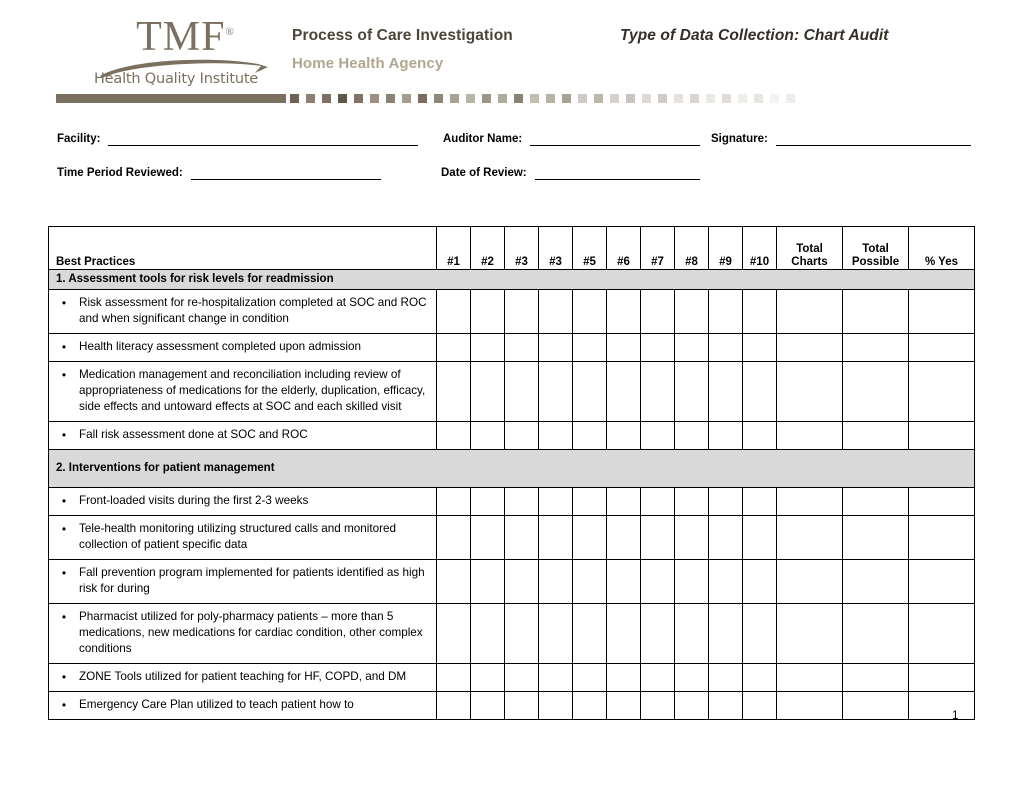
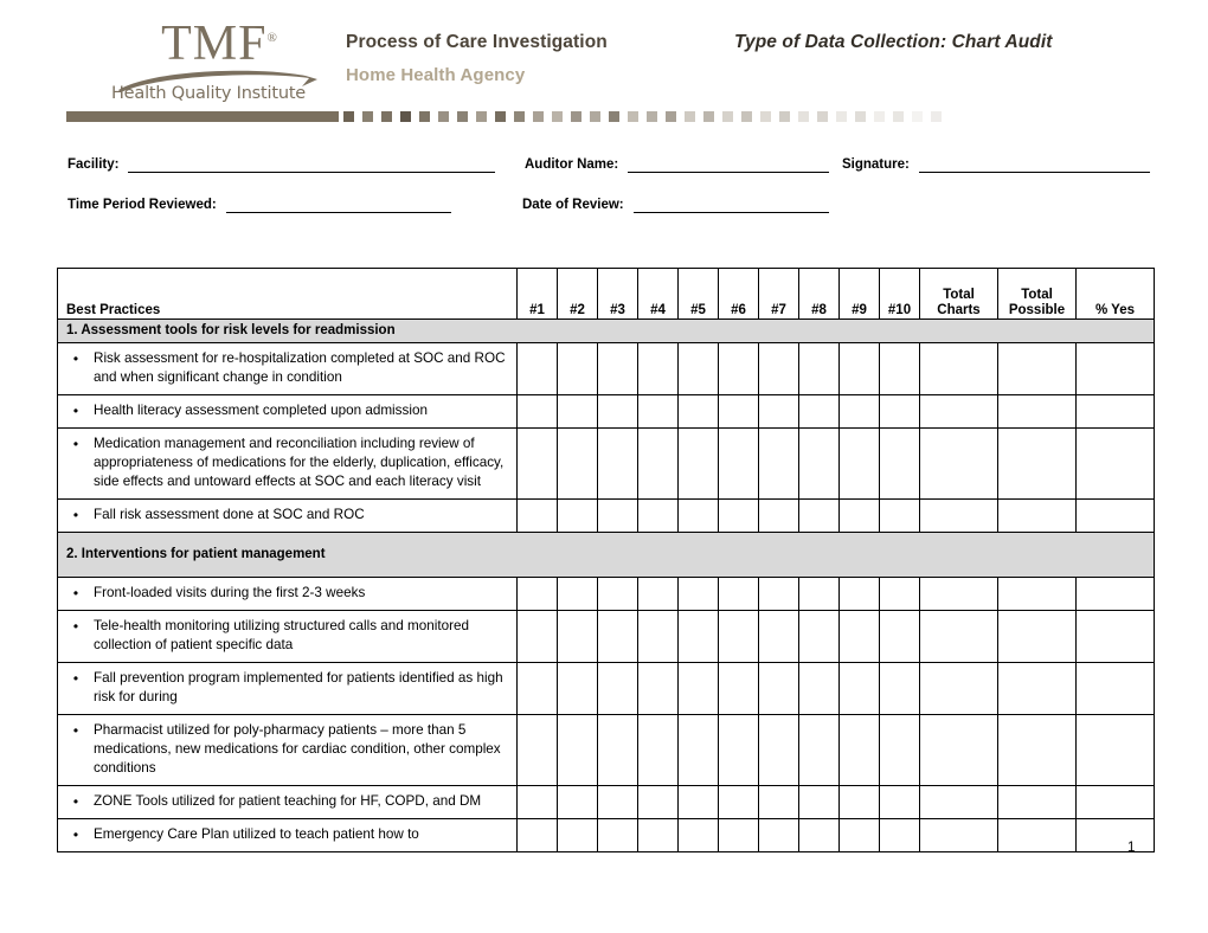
  TMF®
  Health Quality Institute
  Process of Care Investigation
  Home Health Agency
  Type of Data Collection: Chart Audit
  Facility:
  Auditor Name:
  Signature:
  Time Period Reviewed:
  Date of Review:
- Best Practices	#1	#2	#3	#3	#5	#6	#7	#8	#9	#10	TotalCharts	TotalPossible	% Yes
+ Best Practices	#1	#2	#3	#4	#5	#6	#7	#8	#9	#10	TotalCharts	TotalPossible	% Yes
  1. Assessment tools for risk levels for readmission
  • Risk assessment for re-hospitalization completed at SOC and ROC and when significant change in condition
  • Health literacy assessment completed upon admission
- • Medication management and reconciliation including review of appropriateness of medications for the elderly, duplication, efficacy, side effects and untoward effects at SOC and each skilled visit
+ • Medication management and reconciliation including review of appropriateness of medications for the elderly, duplication, efficacy, side effects and untoward effects at SOC and each literacy visit
  • Fall risk assessment done at SOC and ROC
  2. Interventions for patient management
  • Front-loaded visits during the first 2-3 weeks
  • Tele-health monitoring utilizing structured calls and monitored collection of patient specific data
  • Fall prevention program implemented for patients identified as high risk for during
  • Pharmacist utilized for poly-pharmacy patients – more than 5 medications, new medications for cardiac condition, other complex conditions
  • ZONE Tools utilized for patient teaching for HF, COPD, and DM
  • Emergency Care Plan utilized to teach patient how to
  1
